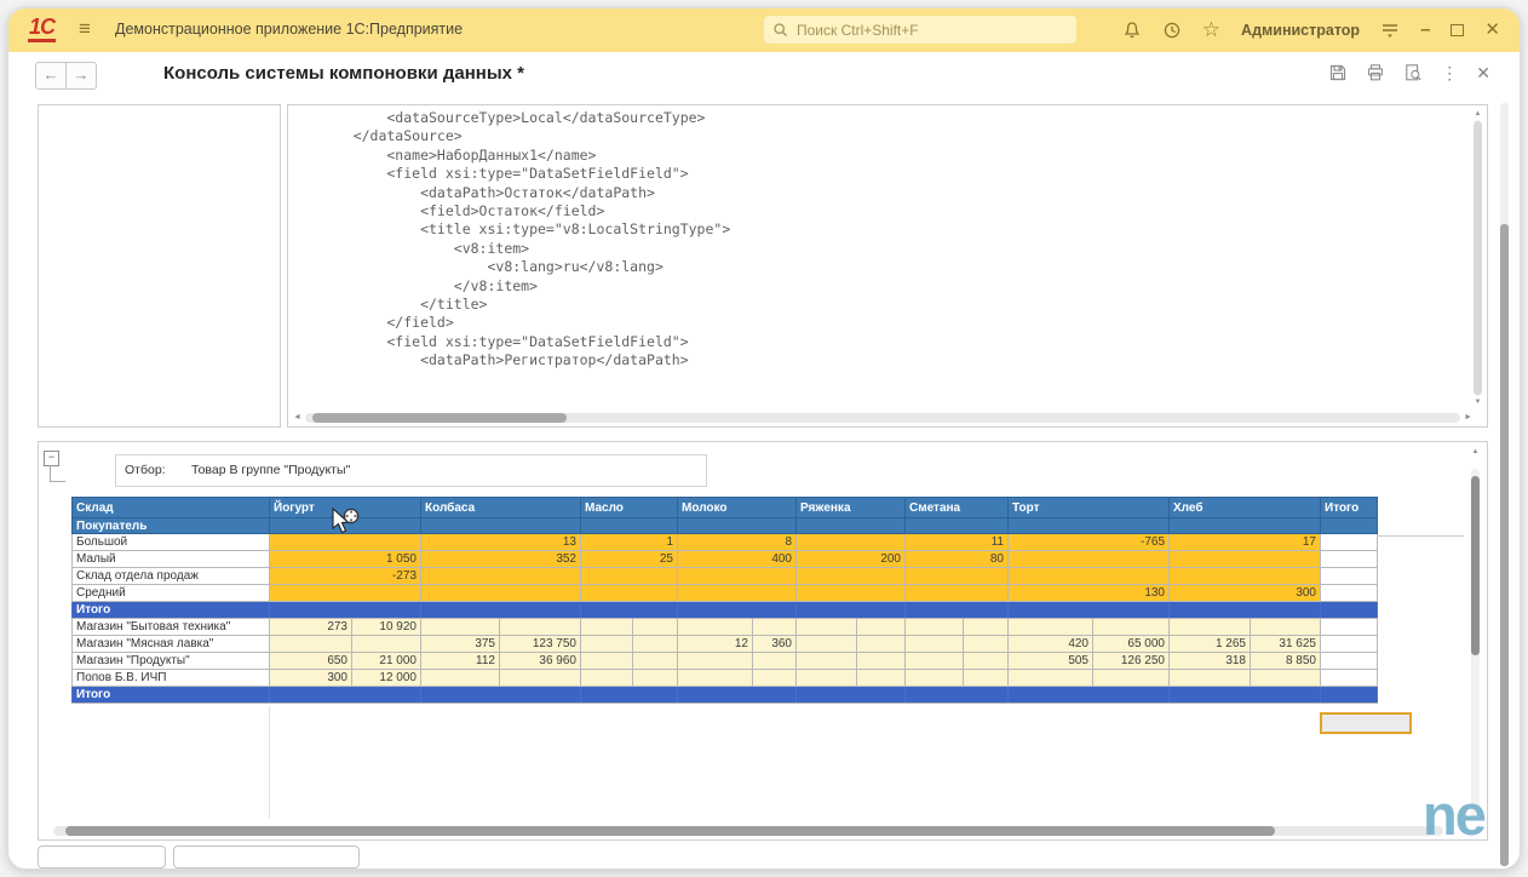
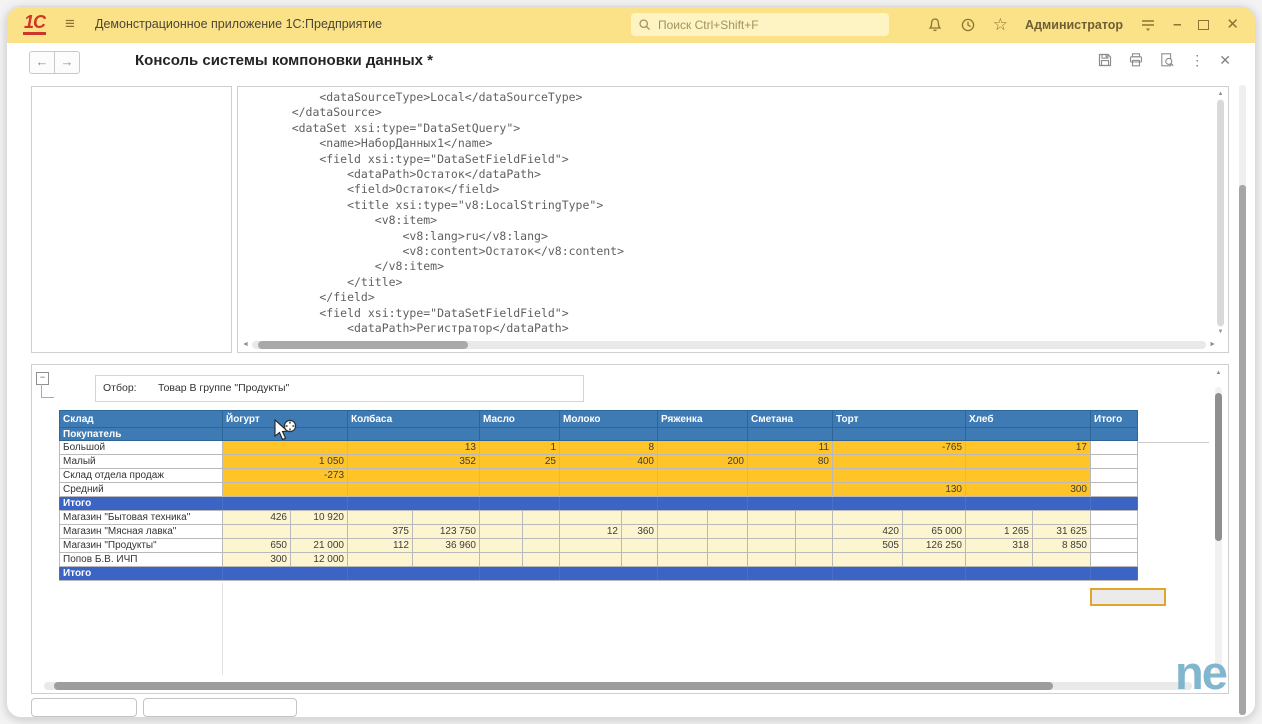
  1С
  ≡
  Демонстрационное приложение 1С:Предприятие
  Поиск Ctrl+Shift+F
  ☆
  Администратор
  –
  ✕
  ←
  →
  Консоль системы компоновки данных *
  ⋮
  ✕
  <dataSourceType>Local</dataSourceType>
  </dataSource>
+ <dataSet xsi:type="DataSetQuery">
  <name>НаборДанных1</name>
  <field xsi:type="DataSetFieldField">
  <dataPath>Остаток</dataPath>
  <field>Остаток</field>
  <title xsi:type="v8:LocalStringType">
  <v8:item>
  <v8:lang>ru</v8:lang>
+ <v8:content>Остаток</v8:content>
  </v8:item>
  </title>
  </field>
  <field xsi:type="DataSetFieldField">
  <dataPath>Регистратор</dataPath>
  −
  Отбор:
  Товар В группе "Продукты"
  Склад	Йогурт	Колбаса	Масло	Молоко	Ряженка	Сметана	Торт	Хлеб	Итого
  Покупатель
  Большой		13	1	8		11	-765	17
  Малый	1 050	352	25	400	200	80
  Склад отдела продаж	-273
  Средний							130	300
  Итого
- Магазин "Бытовая техника"	273	10 920
+ Магазин "Бытовая техника"	426	10 920
  Магазин "Мясная лавка"			375	123 750			12	360					420	65 000	1 265	31 625
  Магазин "Продукты"	650	21 000	112	36 960									505	126 250	318	8 850
  Попов Б.В. ИЧП	300	12 000
  Итого
  ne
